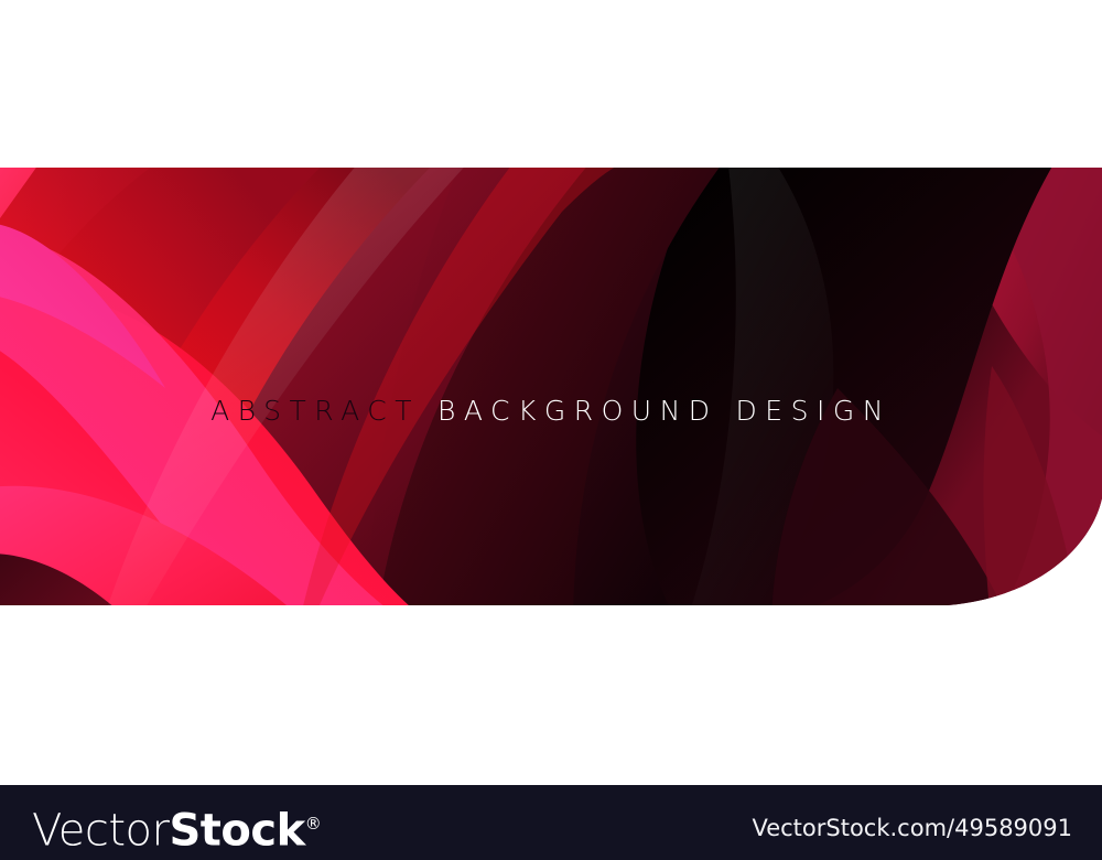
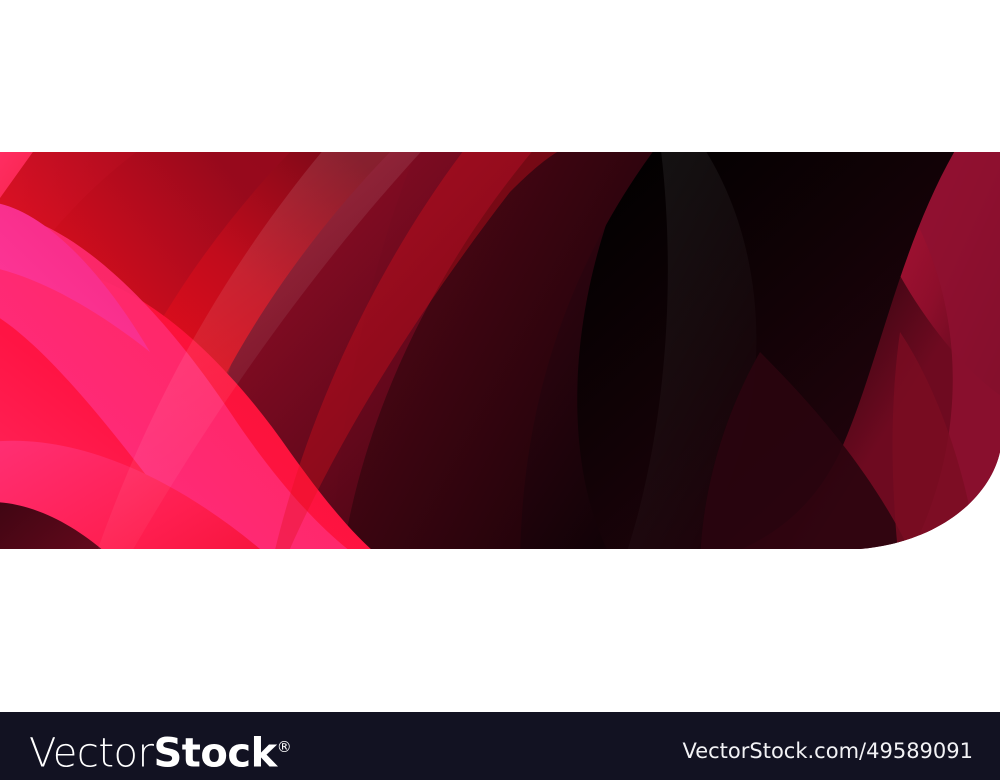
- ABSTRACT BACKGROUND DESIGN
  VectorStock®
  VectorStock.com/49589091
